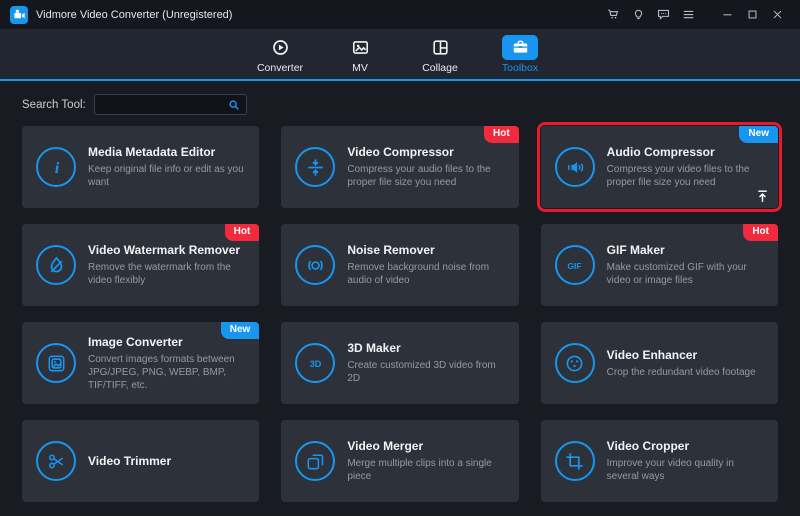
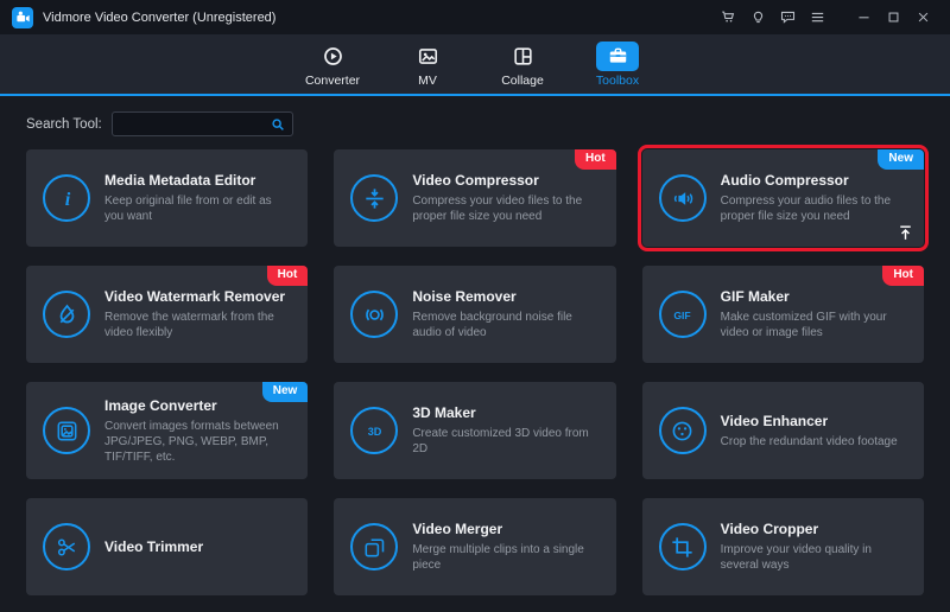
  Vidmore Video Converter (Unregistered)
  Converter
  MV
  Collage
  Toolbox
  Search Tool:
  i
  Media Metadata Editor
- Keep original file info or edit as you want
+ Keep original file from or edit as you want
  Video Compressor
- Compress your audio files to the proper file size you need
+ Compress your video files to the proper file size you need
  Hot
  Audio Compressor
- Compress your video files to the proper file size you need
+ Compress your audio files to the proper file size you need
  New
  Video Watermark Remover
  Remove the watermark from the video flexibly
  Hot
  Noise Remover
- Remove background noise from audio of video
+ Remove background noise file audio of video
  GIF
  GIF Maker
  Make customized GIF with your video or image files
  Hot
  Image Converter
  Convert images formats between JPG/JPEG, PNG, WEBP, BMP, TIF/TIFF, etc.
  New
  3D
  3D Maker
  Create customized 3D video from 2D
  Video Enhancer
  Crop the redundant video footage
  Video Trimmer
  Video Merger
  Merge multiple clips into a single piece
  Video Cropper
  Improve your video quality in several ways
